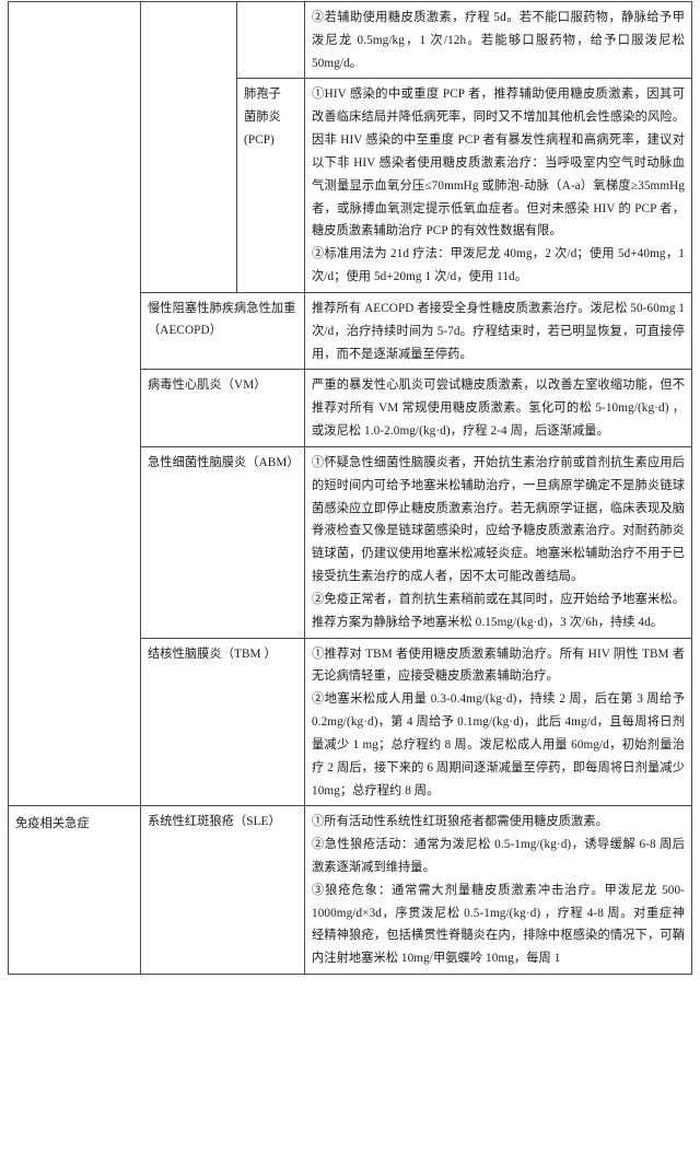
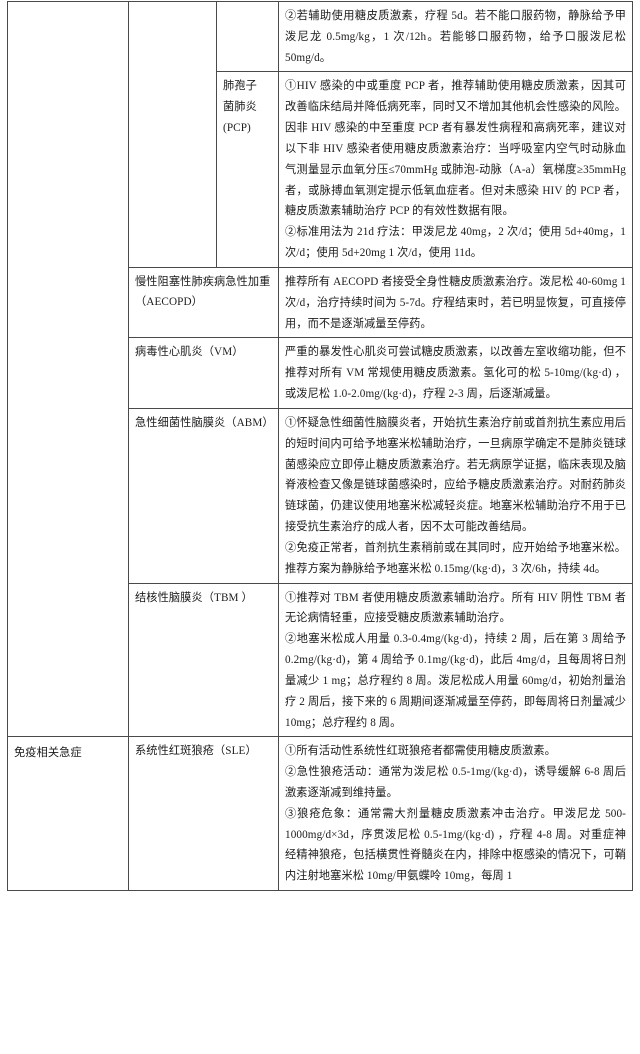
  			②若辅助使用糖皮质激素，疗程 5d。若不能口服药物，静脉给予甲泼尼龙 0.5mg/kg，1 次/12h。若能够口服药物，给予口服泼尼松 50mg/d。
  肺孢子 菌肺炎 (PCP)	①HIV 感染的中或重度 PCP 者，推荐辅助使用糖皮质激素，因其可改善临床结局并降低病死率，同时又不增加其他机会性感染的风险。因非 HIV 感染的中至重度 PCP 者有暴发性病程和高病死率，建议对以下非 HIV 感染者使用糖皮质激素治疗：当呼吸室内空气时动脉血气测量显示血氧分压≤70mmHg 或肺泡-动脉（A-a）氧梯度≥35mmHg 者，或脉搏血氧测定提示低氧血症者。但对未感染 HIV 的 PCP 者，糖皮质激素辅助治疗 PCP 的有效性数据有限。 ②标准用法为 21d 疗法：甲泼尼龙 40mg，2 次/d；使用 5d+40mg，1 次/d；使用 5d+20mg 1 次/d，使用 11d。
- 慢性阻塞性肺疾病急性加重（AECOPD）	推荐所有 AECOPD 者接受全身性糖皮质激素治疗。泼尼松 50-60mg 1 次/d，治疗持续时间为 5-7d。疗程结束时，若已明显恢复，可直接停用，而不是逐渐减量至停药。
+ 慢性阻塞性肺疾病急性加重（AECOPD）	推荐所有 AECOPD 者接受全身性糖皮质激素治疗。泼尼松 40-60mg 1 次/d，治疗持续时间为 5-7d。疗程结束时，若已明显恢复，可直接停用，而不是逐渐减量至停药。
- 病毒性心肌炎（VM）	严重的暴发性心肌炎可尝试糖皮质激素，以改善左室收缩功能，但不推荐对所有 VM 常规使用糖皮质激素。氢化可的松 5-10mg/(kg·d) ，或泼尼松 1.0-2.0mg/(kg·d)，疗程 2-4 周，后逐渐减量。
+ 病毒性心肌炎（VM）	严重的暴发性心肌炎可尝试糖皮质激素，以改善左室收缩功能，但不推荐对所有 VM 常规使用糖皮质激素。氢化可的松 5-10mg/(kg·d) ，或泼尼松 1.0-2.0mg/(kg·d)，疗程 2-3 周，后逐渐减量。
  急性细菌性脑膜炎（ABM）	①怀疑急性细菌性脑膜炎者，开始抗生素治疗前或首剂抗生素应用后的短时间内可给予地塞米松辅助治疗，一旦病原学确定不是肺炎链球菌感染应立即停止糖皮质激素治疗。若无病原学证据，临床表现及脑脊液检查又像是链球菌感染时，应给予糖皮质激素治疗。对耐药肺炎链球菌，仍建议使用地塞米松减轻炎症。地塞米松辅助治疗不用于已接受抗生素治疗的成人者，因不太可能改善结局。 ②免疫正常者，首剂抗生素稍前或在其同时，应开始给予地塞米松。推荐方案为静脉给予地塞米松 0.15mg/(kg·d)，3 次/6h，持续 4d。
  结核性脑膜炎（TBM ）	①推荐对 TBM 者使用糖皮质激素辅助治疗。所有 HIV 阴性 TBM 者无论病情轻重，应接受糖皮质激素辅助治疗。 ②地塞米松成人用量 0.3-0.4mg/(kg·d)，持续 2 周，后在第 3 周给予 0.2mg/(kg·d)，第 4 周给予 0.1mg/(kg·d)，此后 4mg/d，且每周将日剂量减少 1 mg；总疗程约 8 周。泼尼松成人用量 60mg/d，初始剂量治疗 2 周后，接下来的 6 周期间逐渐减量至停药，即每周将日剂量减少 10mg；总疗程约 8 周。
  免疫相关急症	系统性红斑狼疮（SLE）	①所有活动性系统性红斑狼疮者都需使用糖皮质激素。 ②急性狼疮活动：通常为泼尼松 0.5-1mg/(kg·d)，诱导缓解 6-8 周后激素逐渐减到维持量。 ③狼疮危象：通常需大剂量糖皮质激素冲击治疗。甲泼尼龙 500-1000mg/d×3d，序贯泼尼松 0.5-1mg/(kg·d) ，疗程 4-8 周。对重症神经精神狼疮，包括横贯性脊髓炎在内，排除中枢感染的情况下，可鞘内注射地塞米松 10mg/甲氨蝶呤 10mg，每周 1
